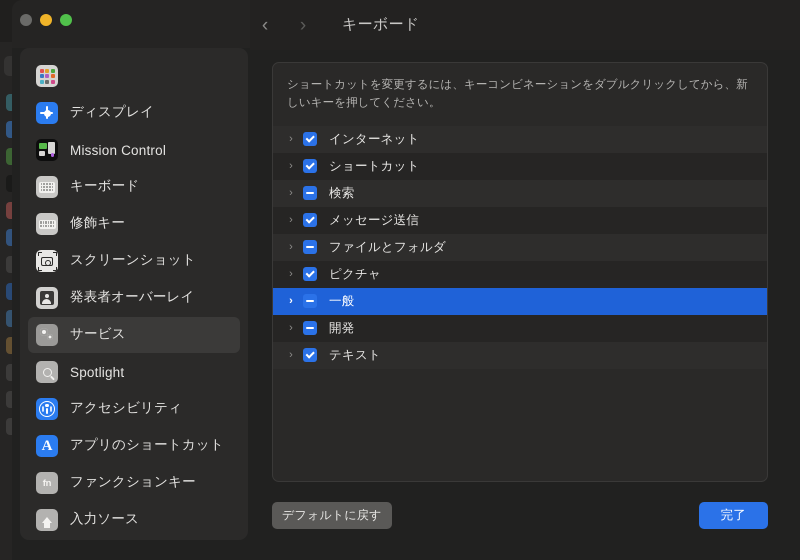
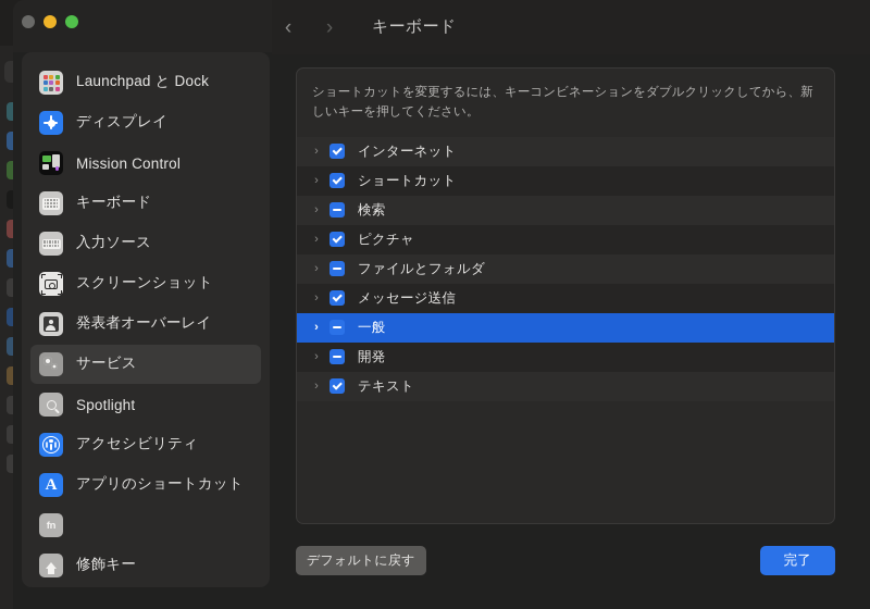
  ‹
  ›
  キーボード
+ Launchpad と Dock
  ディスプレイ
  Mission Control
  キーボード
- 修飾キー
+ 入力ソース
  スクリーンショット
  発表者オーバーレイ
  サービス
  Spotlight
  アクセシビリティ
  A
  アプリのショートカット
  fn
- ファンクションキー
- 入力ソース
+ 修飾キー
  ショートカットを変更するには、キーコンビネーションをダブルクリックしてから、新しいキーを押してください。
  ›
  インターネット
  ›
  ショートカット
  ›
  検索
  ›
- メッセージ送信
+ ピクチャ
  ›
  ファイルとフォルダ
  ›
- ピクチャ
+ メッセージ送信
  ›
  一般
  ›
  開発
  ›
  テキスト
  デフォルトに戻す
  完了
